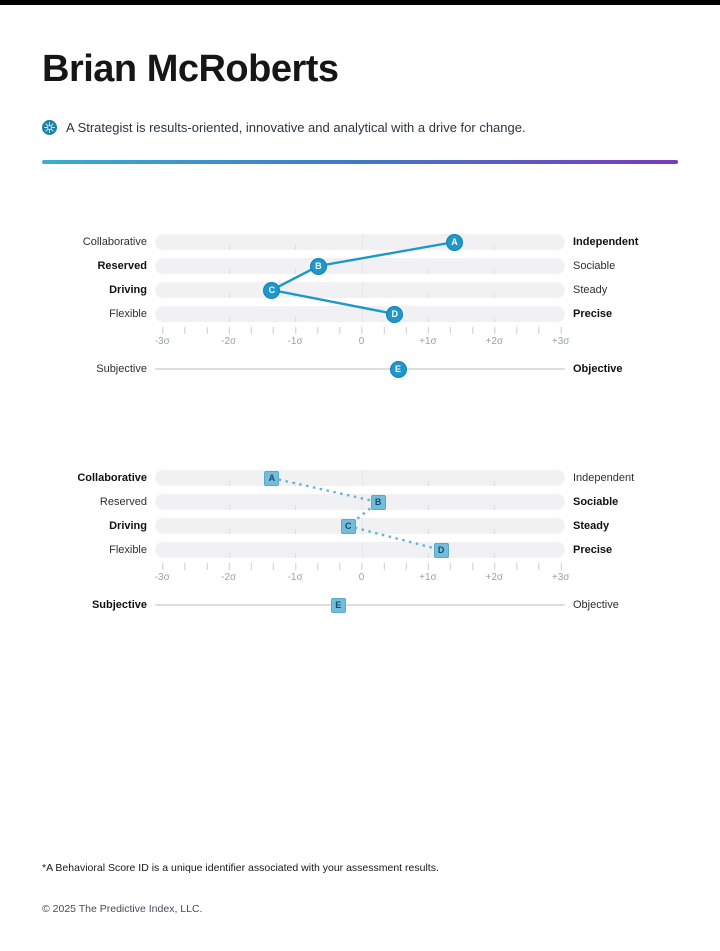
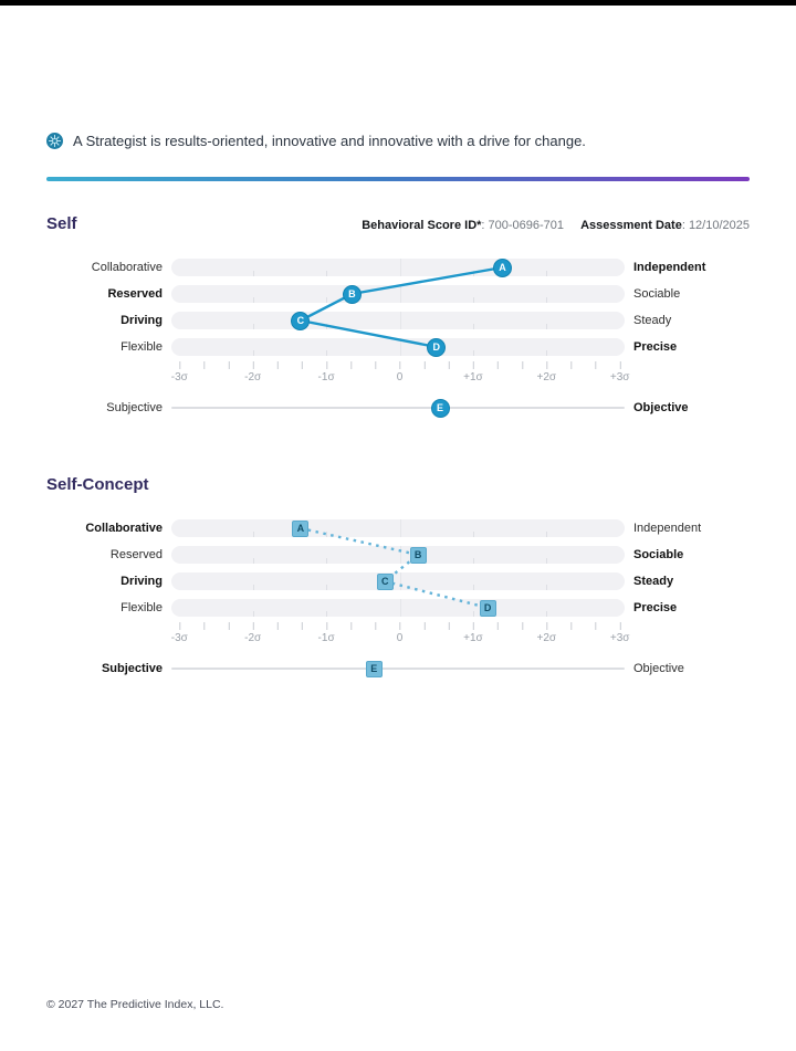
- Brian McRoberts
- A Strategist is results-oriented, innovative and analytical with a drive for change.
+ A Strategist is results-oriented, innovative and innovative with a drive for change.
+ Self
+ Behavioral Score ID*: 700-0696-701 Assessment Date: 12/10/2025
  Collaborative
  Independent
  Reserved
  Sociable
  Driving
  Steady
  Flexible
  Precise
  A
  B
  C
  D
  -3σ
  -2σ
  -1σ
  0
  +1σ
  +2σ
  +3σ
  Subjective
  E
  Objective
+ Self-Concept
  Collaborative
  Independent
  Reserved
  Sociable
  Driving
  Steady
  Flexible
  Precise
  A
  B
  C
  D
  -3σ
  -2σ
  -1σ
  0
  +1σ
  +2σ
  +3σ
  Subjective
  E
  Objective
- *A Behavioral Score ID is a unique identifier associated with your assessment results.
- © 2025 The Predictive Index, LLC.
+ © 2027 The Predictive Index, LLC.
